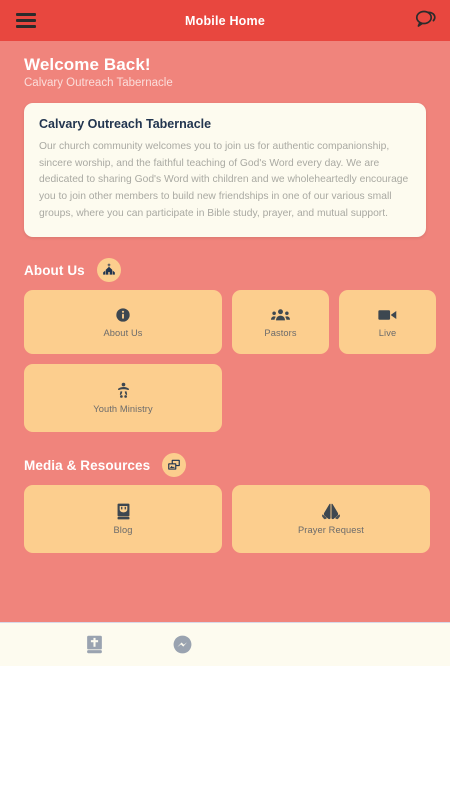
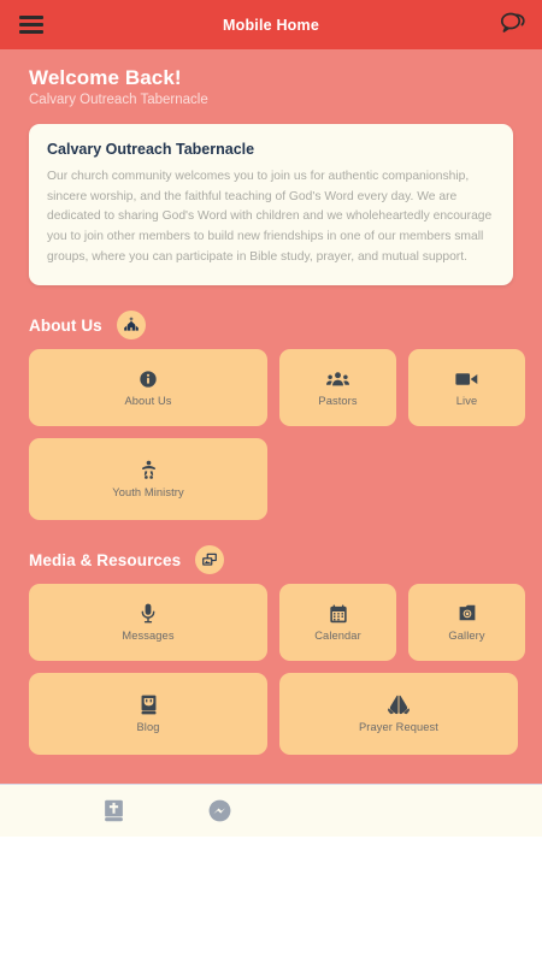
  Mobile Home
  Welcome Back!
  Calvary Outreach Tabernacle
  Calvary Outreach Tabernacle
- Our church community welcomes you to join us for authentic companionship, sincere worship, and the faithful teaching of God's Word every day. We are dedicated to sharing God's Word with children and we wholeheartedly encourage you to join other members to build new friendships in one of our various small groups, where you can participate in Bible study, prayer, and mutual support.
+ Our church community welcomes you to join us for authentic companionship, sincere worship, and the faithful teaching of God's Word every day. We are dedicated to sharing God's Word with children and we wholeheartedly encourage you to join other members to build new friendships in one of our members small groups, where you can participate in Bible study, prayer, and mutual support.
  About Us
  About Us
  Pastors
  Live
  Youth Ministry
  Media & Resources
+ Messages
+ Calendar
+ Gallery
  Blog
  Prayer Request
